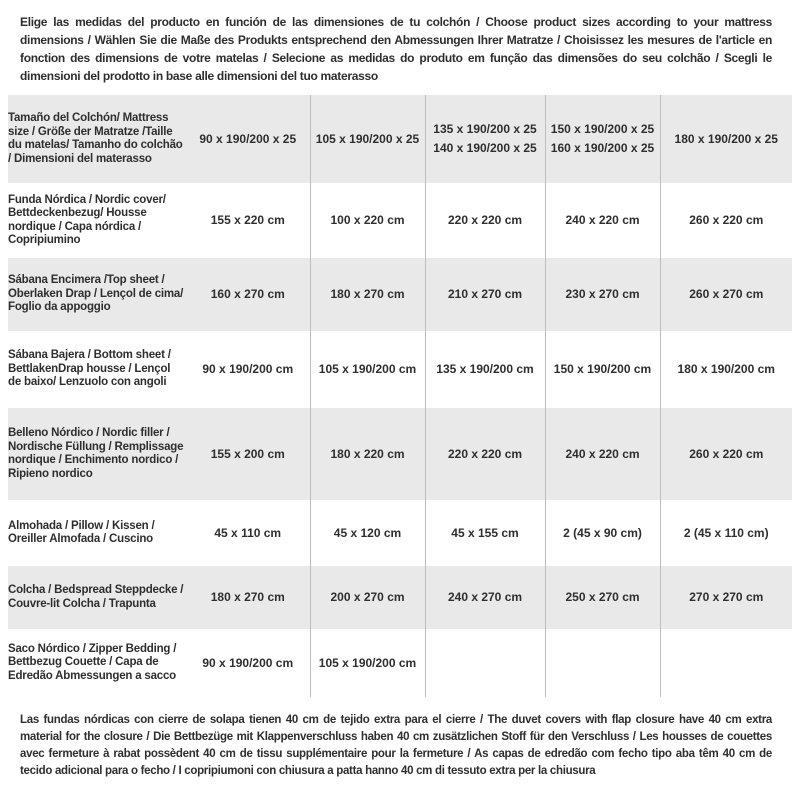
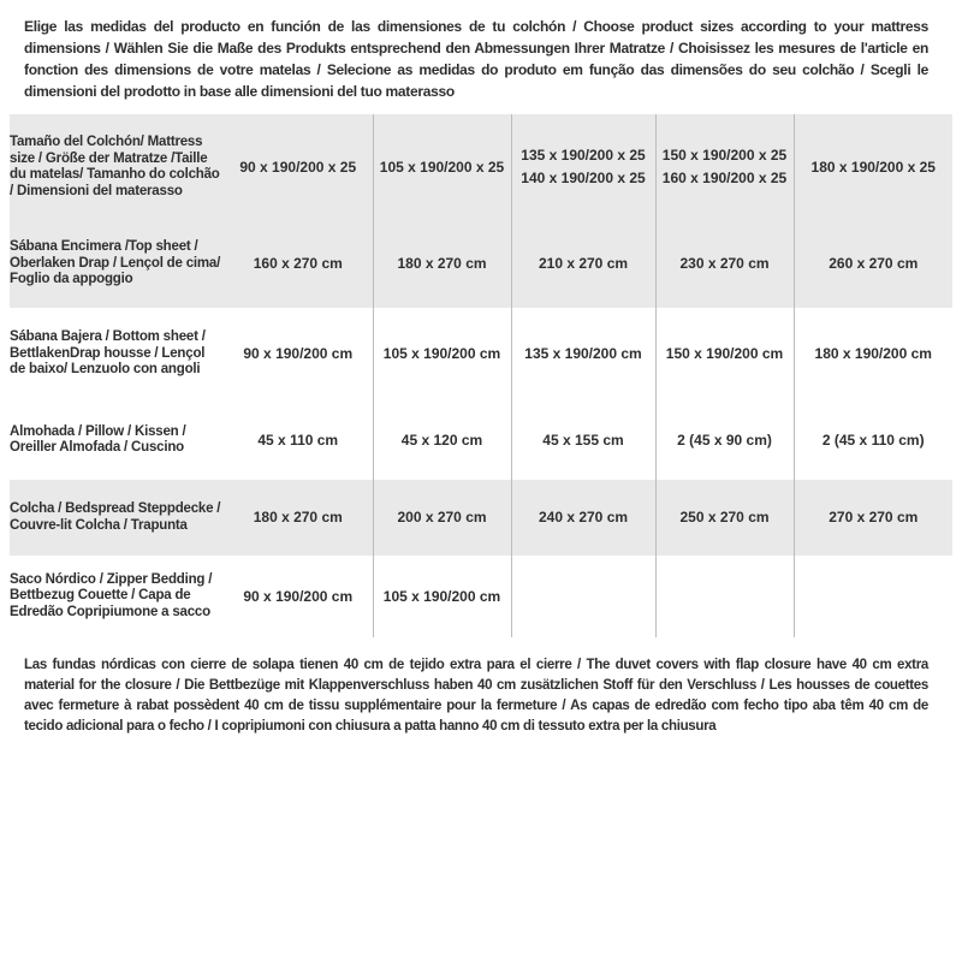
  Elige las medidas del producto en función de las dimensiones de tu colchón / Choose product sizes according to your mattress dimensions / Wählen Sie die Maße des Produkts entsprechend den Abmessungen Ihrer Matratze / Choisissez les mesures de l'article en fonction des dimensions de votre matelas / Selecione as medidas do produto em função das dimensões do seu colchão / Scegli le dimensioni del prodotto in base alle dimensioni del tuo materasso
  Tamaño del Colchón/ Mattress size / Größe der Matratze /Taille du matelas/ Tamanho do colchão / Dimensioni del materasso	90 x 190/200 x 25	105 x 190/200 x 25	135 x 190/200 x 25 140 x 190/200 x 25	150 x 190/200 x 25 160 x 190/200 x 25	180 x 190/200 x 25
- Funda Nórdica / Nordic cover/ Bettdeckenbezug/ Housse nordique / Capa nórdica / Copripiumino	155 x 220 cm	100 x 220 cm	220 x 220 cm	240 x 220 cm	260 x 220 cm
  Sábana Encimera /Top sheet / Oberlaken Drap / Lençol de cima/ Foglio da appoggio	160 x 270 cm	180 x 270 cm	210 x 270 cm	230 x 270 cm	260 x 270 cm
  Sábana Bajera / Bottom sheet / BettlakenDrap housse / Lençol de baixo/ Lenzuolo con angoli	90 x 190/200 cm	105 x 190/200 cm	135 x 190/200 cm	150 x 190/200 cm	180 x 190/200 cm
- Belleno Nórdico / Nordic filler / Nordische Füllung / Remplissage nordique / Enchimento nordico / Ripieno nordico	155 x 200 cm	180 x 220 cm	220 x 220 cm	240 x 220 cm	260 x 220 cm
  Almohada / Pillow / Kissen / Oreiller Almofada / Cuscino	45 x 110 cm	45 x 120 cm	45 x 155 cm	2 (45 x 90 cm)	2 (45 x 110 cm)
  Colcha / Bedspread Steppdecke / Couvre-lit Colcha / Trapunta	180 x 270 cm	200 x 270 cm	240 x 270 cm	250 x 270 cm	270 x 270 cm
- Saco Nórdico / Zipper Bedding / Bettbezug Couette / Capa de Edredão Abmessungen a sacco	90 x 190/200 cm	105 x 190/200 cm
+ Saco Nórdico / Zipper Bedding / Bettbezug Couette / Capa de Edredão Copripiumone a sacco	90 x 190/200 cm	105 x 190/200 cm
  Las fundas nórdicas con cierre de solapa tienen 40 cm de tejido extra para el cierre / The duvet covers with flap closure have 40 cm extra material for the closure / Die Bettbezüge mit Klappenverschluss haben 40 cm zusätzlichen Stoff für den Verschluss / Les housses de couettes avec fermeture à rabat possèdent 40 cm de tissu supplémentaire pour la fermeture / As capas de edredão com fecho tipo aba têm 40 cm de tecido adicional para o fecho / I copripiumoni con chiusura a patta hanno 40 cm di tessuto extra per la chiusura
